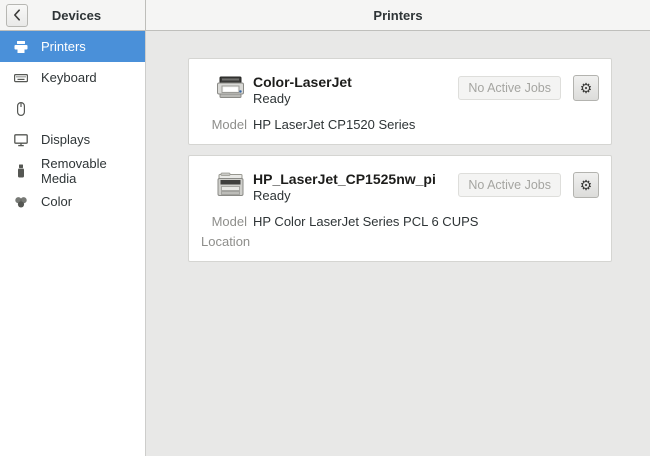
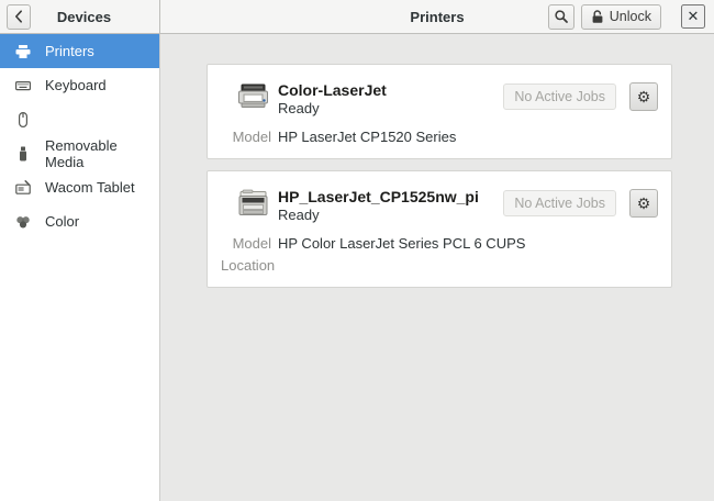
  Devices
  Printers
+ Unlock
+ ✕
  Printers
  Keyboard
- Displays
  Removable Media
+ Wacom Tablet
  Color
  Color-LaserJet
  Ready
  No Active Jobs
  ⚙
  Model
  HP LaserJet CP1520 Series
  HP_LaserJet_CP1525nw_pi
  Ready
  No Active Jobs
  ⚙
  Model
  HP Color LaserJet Series PCL 6 CUPS
  Location
